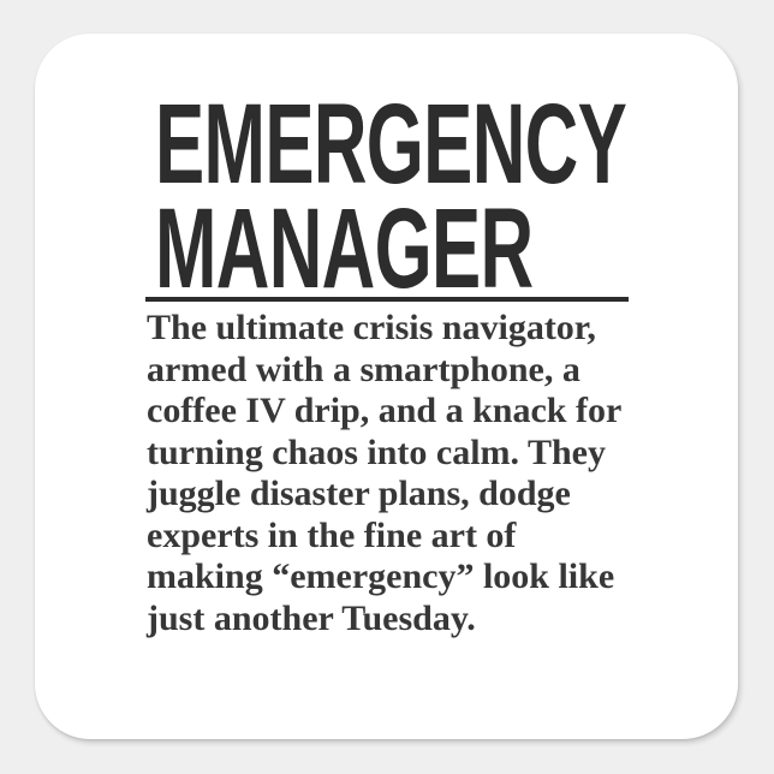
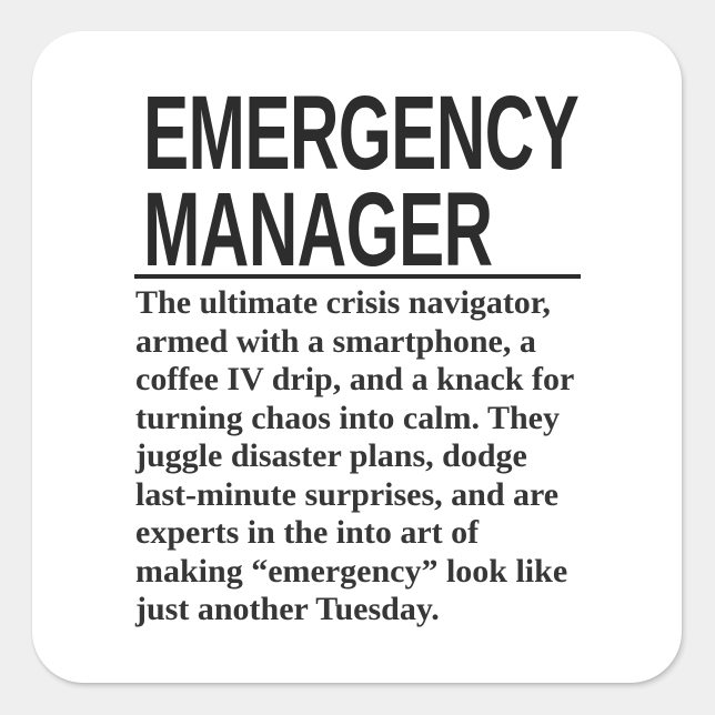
  EMERGENCY
  MANAGER
  The ultimate crisis navigator,
  armed with a smartphone, a
  coffee IV drip, and a knack for
  turning chaos into calm. They
  juggle disaster plans, dodge
+ last-minute surprises, and are
- experts in the fine art of
+ experts in the into art of
  making “emergency” look like
  just another Tuesday.
